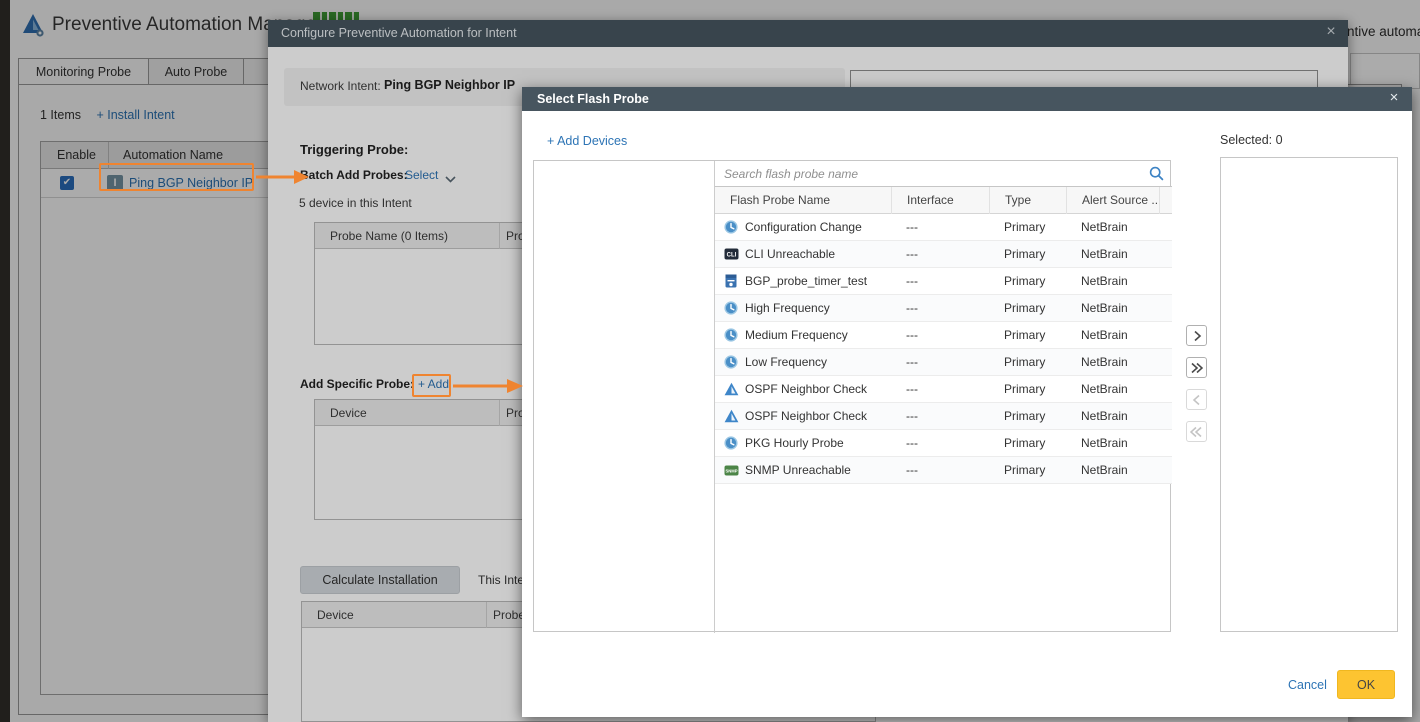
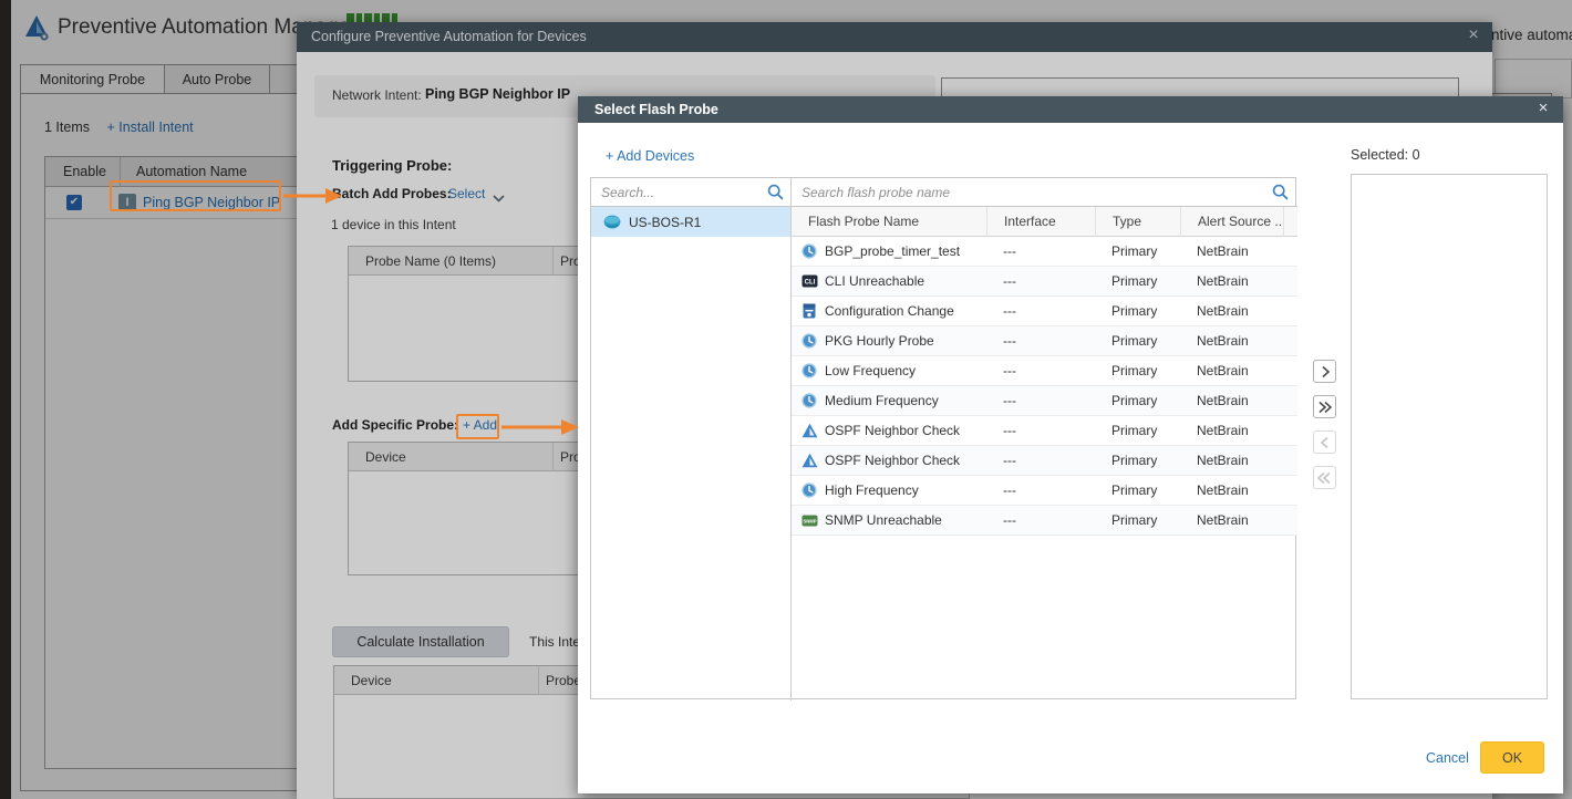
  Preventive Automation M
  ntive autom
  Monitoring Probe
  Auto Probe
  1 Items + Install Intent
  Enable
  Automation Name
  ✔
  I
  Ping BGP Neighbor IP
- Configure Preventive Automation for Intent
+ Configure Preventive Automation for Devices
  ×
  Network Intent:
  Ping BGP Neighbor IP
  Triggering Probe:
  atch Add Probes:
  Select
- 5 device in this Intent
+ 1 device in this Intent
  Probe Name (0 Items)
  Add Specific Probe:
  + Add
  Device
  Calculate Installation
  This Inte
  Device
  Prob
  Select Flash Probe
  ×
  + Add Devices
+ Search...
+ US-BOS-R1
  Search flash probe name
  Flash Probe Name
  Interface
  Type
  Alert Source ..
- Configuration Change
+ BGP_probe_timer_test
  ---
  Primary
  NetBrain
  CLI Unreachable
  ---
  Primary
  NetBrain
- BGP_probe_timer_test
+ Configuration Change
  ---
  Primary
  NetBrain
- High Frequency
+ PKG Hourly Probe
  ---
  Primary
  NetBrain
- Medium Frequency
+ Low Frequency
  ---
  Primary
  NetBrain
- Low Frequency
+ Medium Frequency
  ---
  Primary
  NetBrain
  OSPF Neighbor Check
  ---
  Primary
  NetBrain
  OSPF Neighbor Check
  ---
  Primary
  NetBrain
- PKG Hourly Probe
+ High Frequency
  ---
  Primary
  NetBrain
  SNMP Unreachable
  ---
  Primary
  NetBrain
  Selected: 0
  Cancel
  OK
